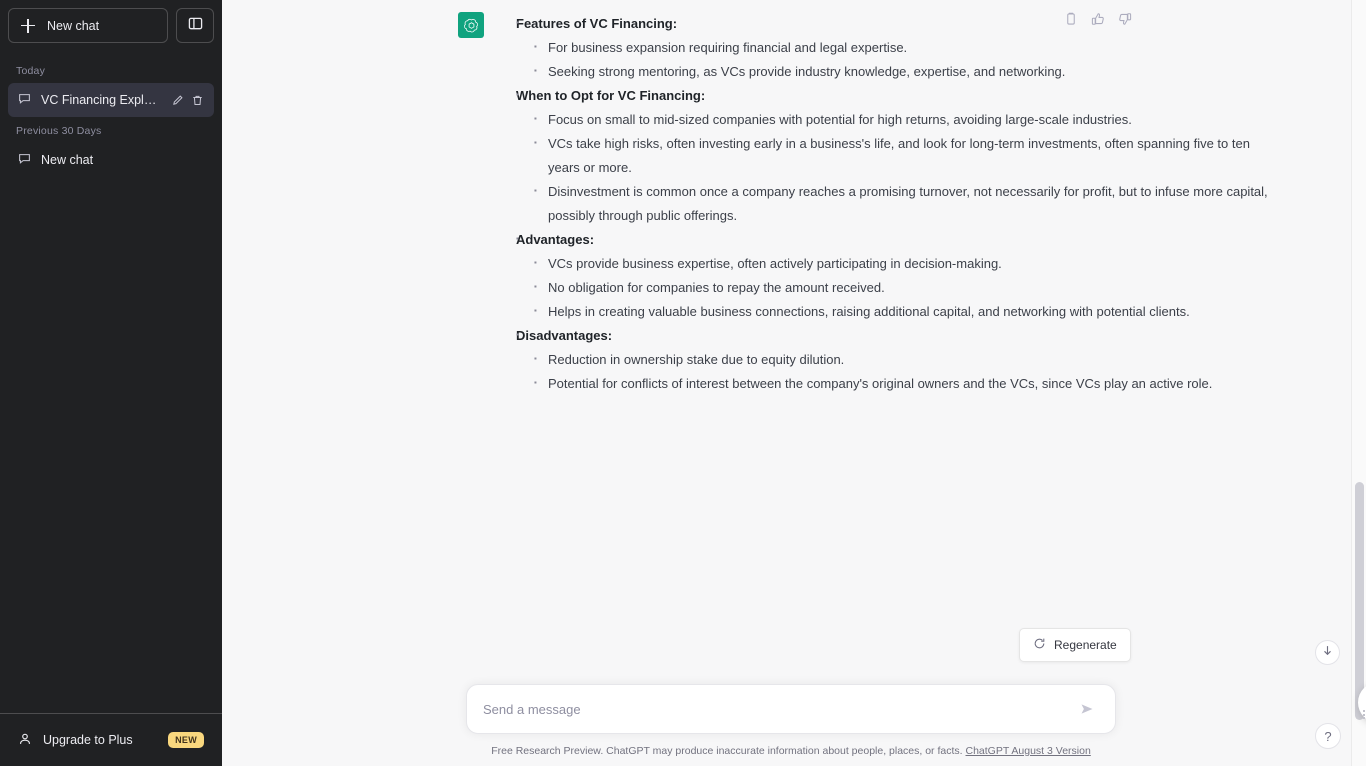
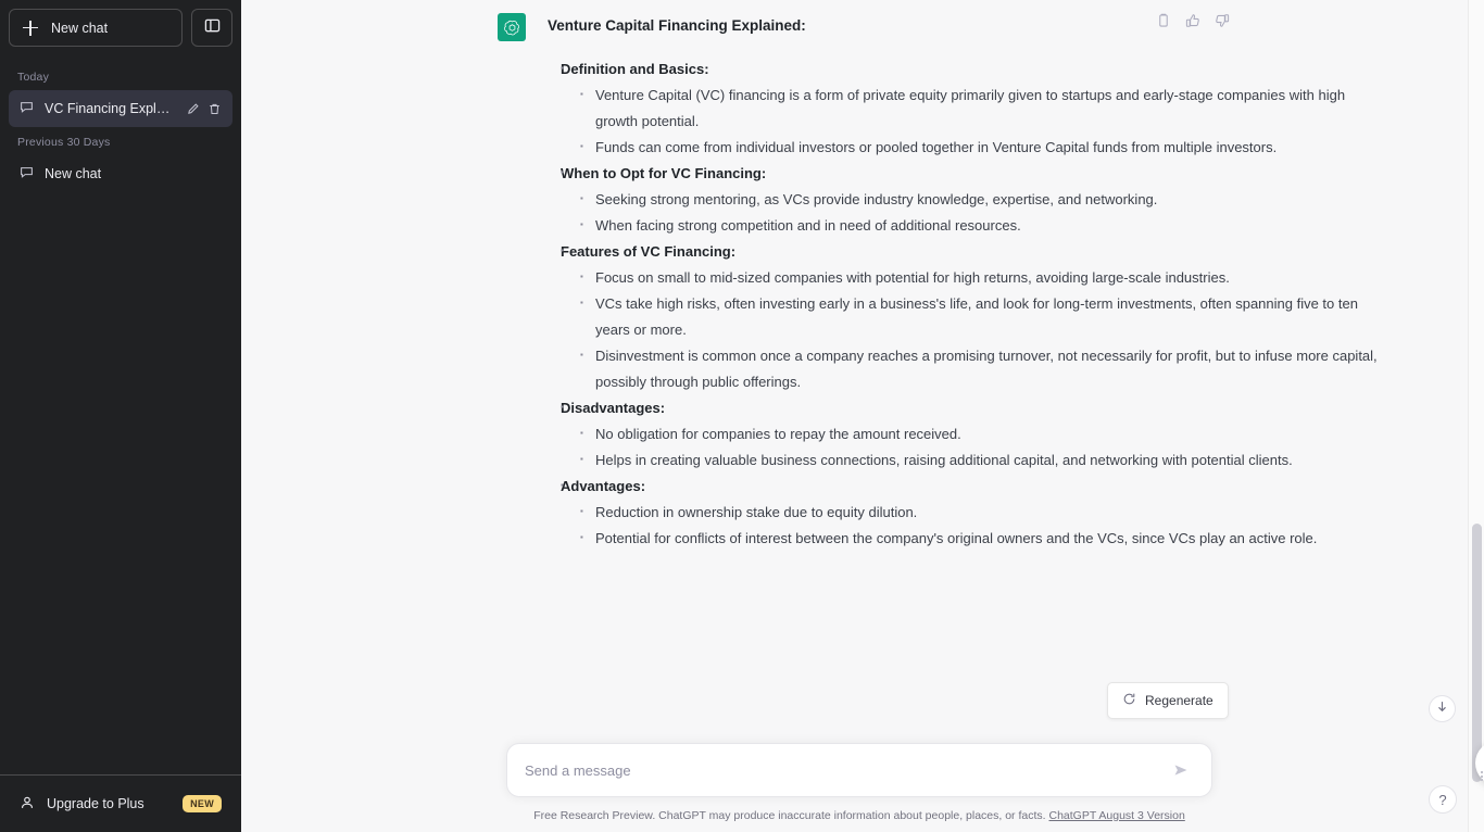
  New chat
  Today
  VC Financing Explain
  Previous 30 Days
  New chat
  Upgrade to Plus
  NEW
+ Venture Capital Financing Explained:
+ Definition and Basics:
+ Venture Capital (VC) financing is a form of private equity primarily given to startups and early-stage companies with high growth potential.
+ Funds can come from individual investors or pooled together in Venture Capital funds from multiple investors.
- Features of VC Financing:
+ When to Opt for VC Financing:
- For business expansion requiring financial and legal expertise.
  Seeking strong mentoring, as VCs provide industry knowledge, expertise, and networking.
+ When facing strong competition and in need of additional resources.
- When to Opt for VC Financing:
+ Features of VC Financing:
  Focus on small to mid-sized companies with potential for high returns, avoiding large-scale industries.
  VCs take high risks, often investing early in a business's life, and look for long-term investments, often spanning five to ten years or more.
  Disinvestment is common once a company reaches a promising turnover, not necessarily for profit, but to infuse more capital, possibly through public offerings.
- Advantages:
+ Disadvantages:
- VCs provide business expertise, often actively participating in decision-making.
  No obligation for companies to repay the amount received.
  Helps in creating valuable business connections, raising additional capital, and networking with potential clients.
- Disadvantages:
+ Advantages:
  Reduction in ownership stake due to equity dilution.
  Potential for conflicts of interest between the company's original owners and the VCs, since VCs play an active role.
  Regenerate
  Send a message
  Free Research Preview. ChatGPT may produce inaccurate information about people, places, or facts. ChatGPT August 3 Version
  ?
